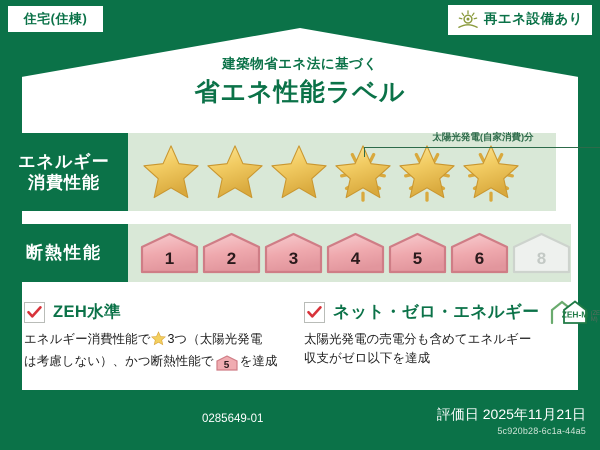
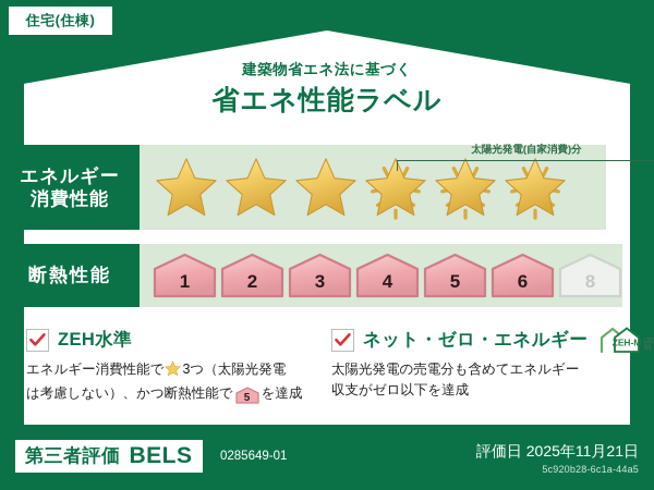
  住宅(住棟)
- 再エネ設備あり
  建築物省エネ法に基づく
  省エネ性能ラベル
  エネルギー
  消費性能
  太陽光発電(自家消費)分
  断熱性能
  1
  2
  3
  4
  5
  6
  8
  ZEH水準
  エネルギー消費性能で 3つ（太陽光発電
  は考慮しない）、かつ断熱性能で 5 を達成
  ネット・ゼロ・エネルギー
  ZEH-M
  太陽光発電の売電分も含めてエネルギー
  収支がゼロ以下を達成
+ 第三者評価
+ BELS
  0285649-01
  評価日 2025年11月21日
  5c920b28-6c1a-44a5
